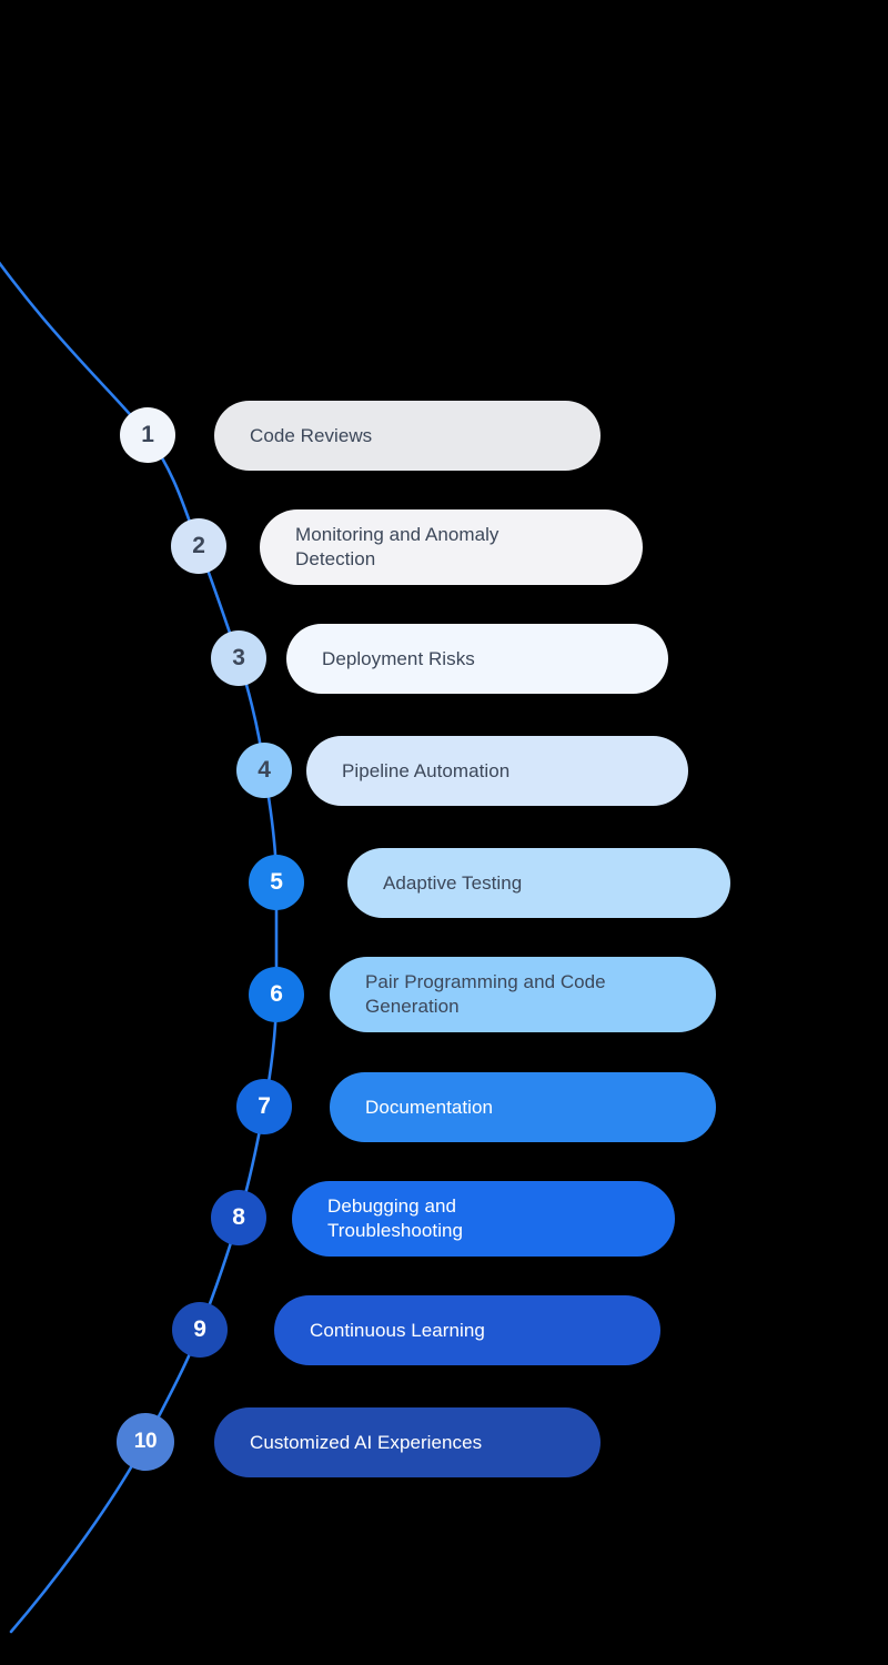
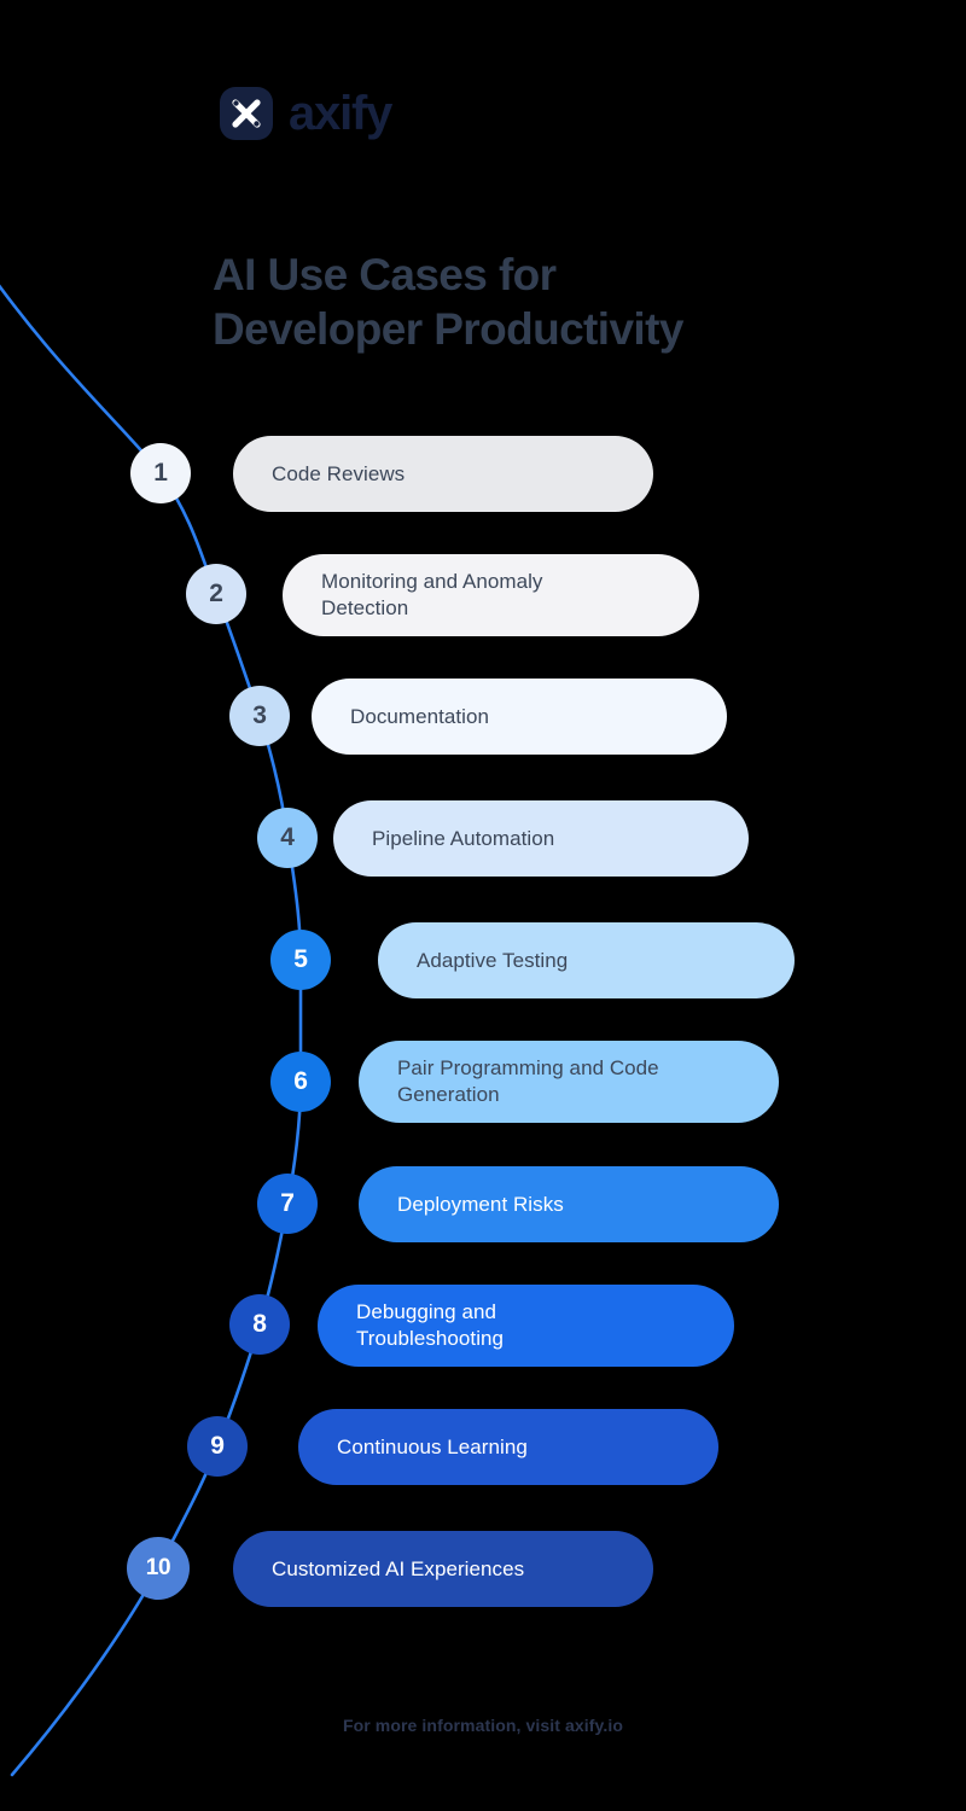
+ axify
+ AI Use Cases for
+ Developer Productivity
  Code Reviews
  1
  Monitoring and Anomaly
  Detection
  2
- Deployment Risks
+ Documentation
  3
  Pipeline Automation
  4
  Adaptive Testing
  5
  Pair Programming and Code
  Generation
  6
- Documentation
+ Deployment Risks
  7
  Debugging and
  Troubleshooting
  8
  Continuous Learning
  9
  Customized AI Experiences
  10
+ For more information, visit axify.io
